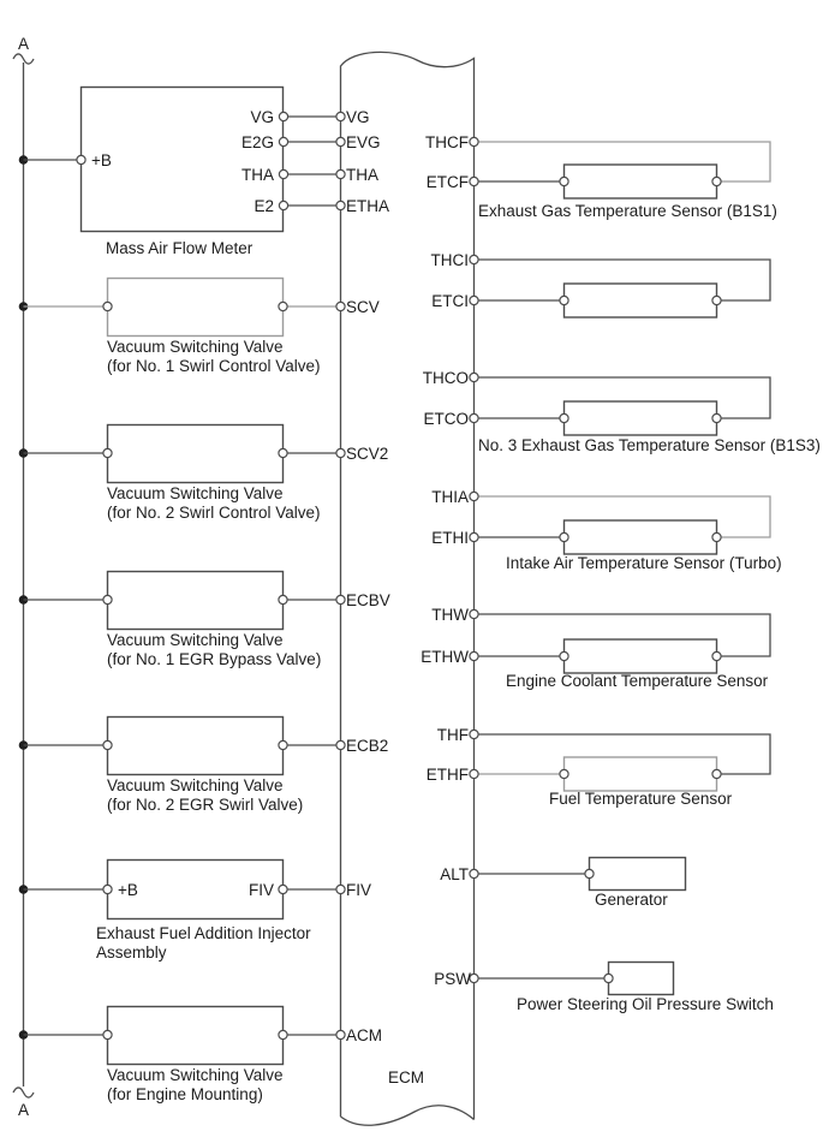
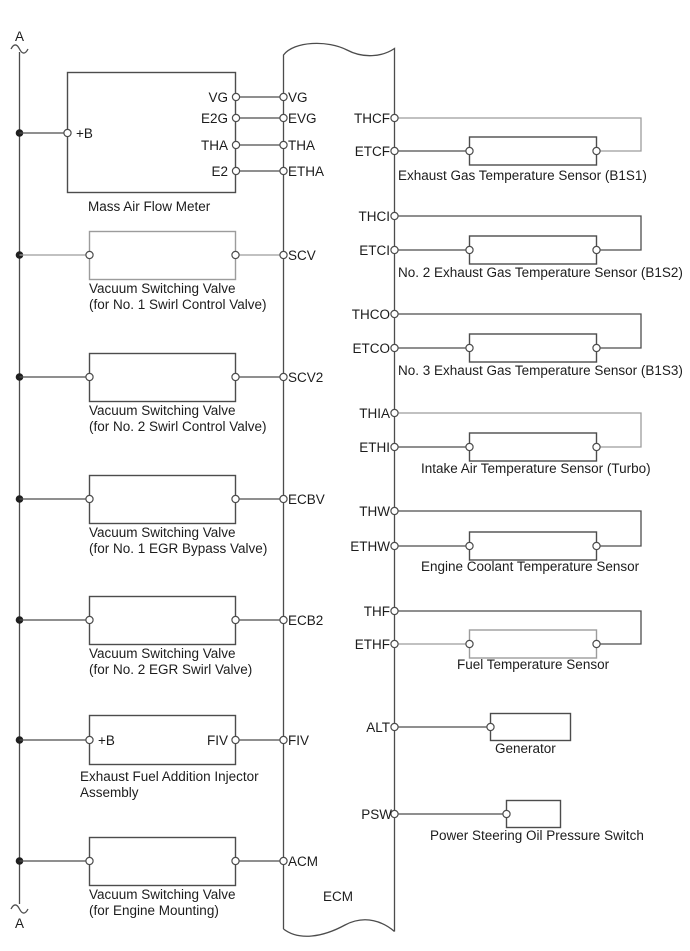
  A
  A
  ECM
  +B
  VG
  E2G
  THA
  E2
  VG
  EVG
  THA
  ETHA
  Mass Air Flow Meter
  SCV
  Vacuum Switching Valve
  (for No. 1 Swirl Control Valve)
  SCV2
  Vacuum Switching Valve
  (for No. 2 Swirl Control Valve)
  ECBV
  Vacuum Switching Valve
  (for No. 1 EGR Bypass Valve)
  ECB2
  Vacuum Switching Valve
  (for No. 2 EGR Swirl Valve)
  +B
  FIV
  FIV
  Exhaust Fuel Addition Injector
  Assembly
  ACM
  Vacuum Switching Valve
  (for Engine Mounting)
  THCF
  ETCF
  Exhaust Gas Temperature Sensor (B1S1)
  THCI
  ETCI
+ No. 2 Exhaust Gas Temperature Sensor (B1S2)
  THCO
  ETCO
  No. 3 Exhaust Gas Temperature Sensor (B1S3)
  THIA
  ETHI
  Intake Air Temperature Sensor (Turbo)
  THW
  ETHW
  Engine Coolant Temperature Sensor
  THF
  ETHF
  Fuel Temperature Sensor
  ALT
  Generator
  PSW
  Power Steering Oil Pressure Switch
